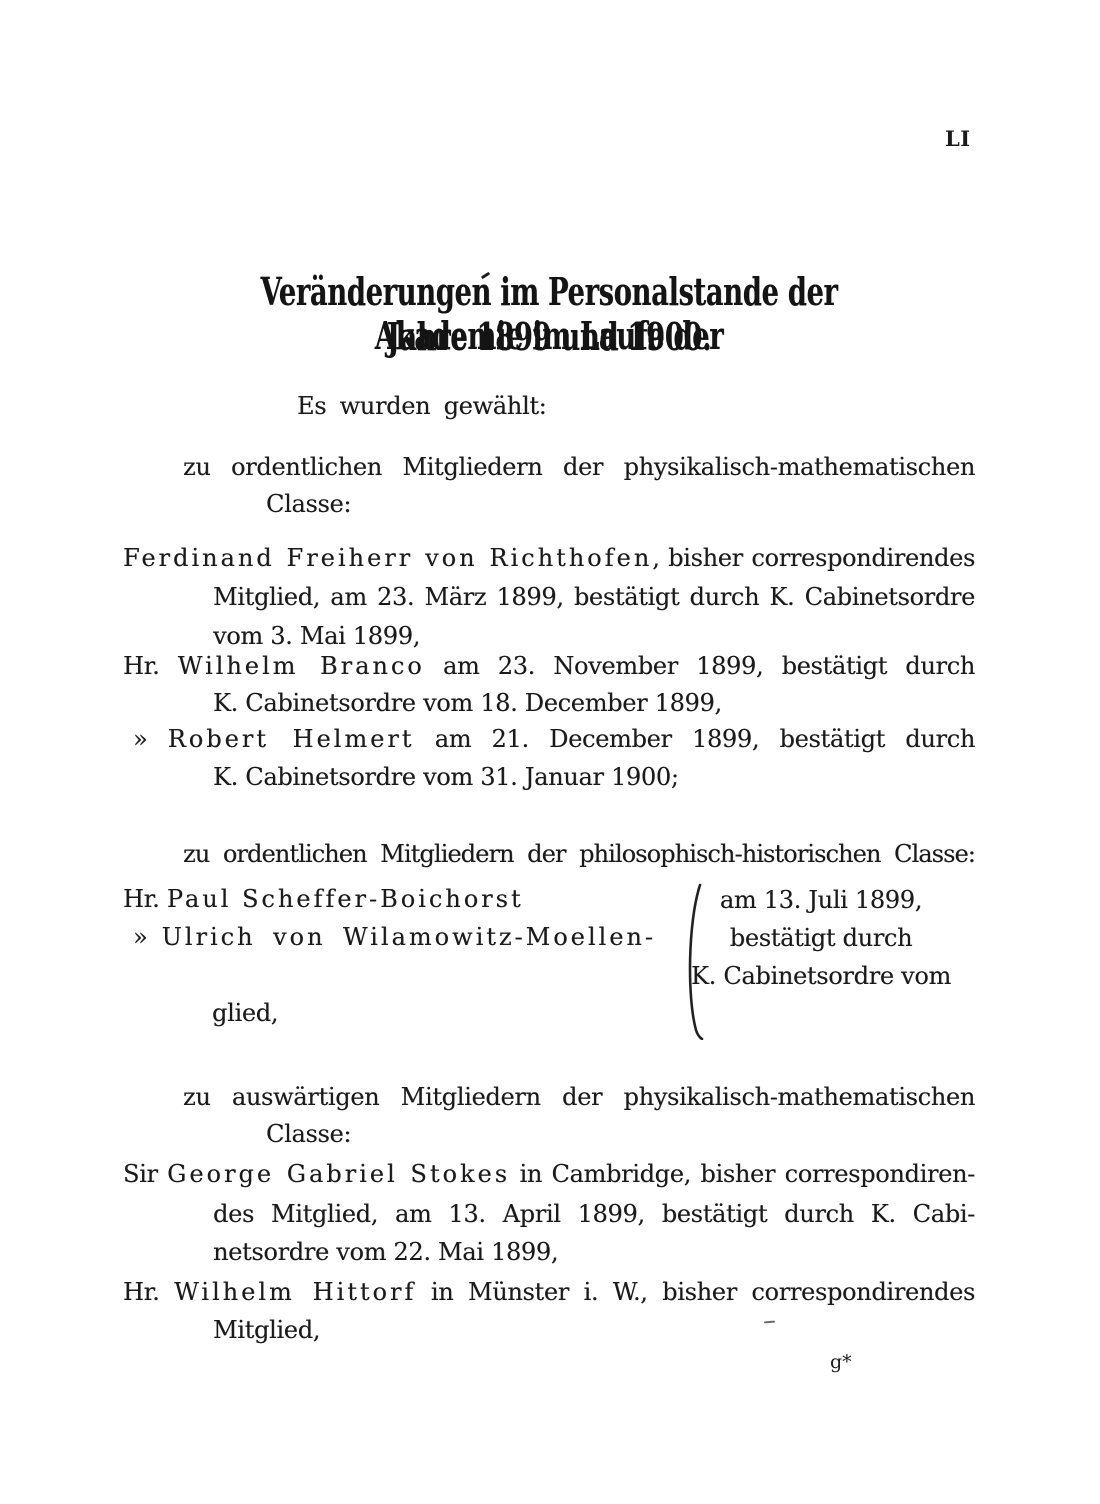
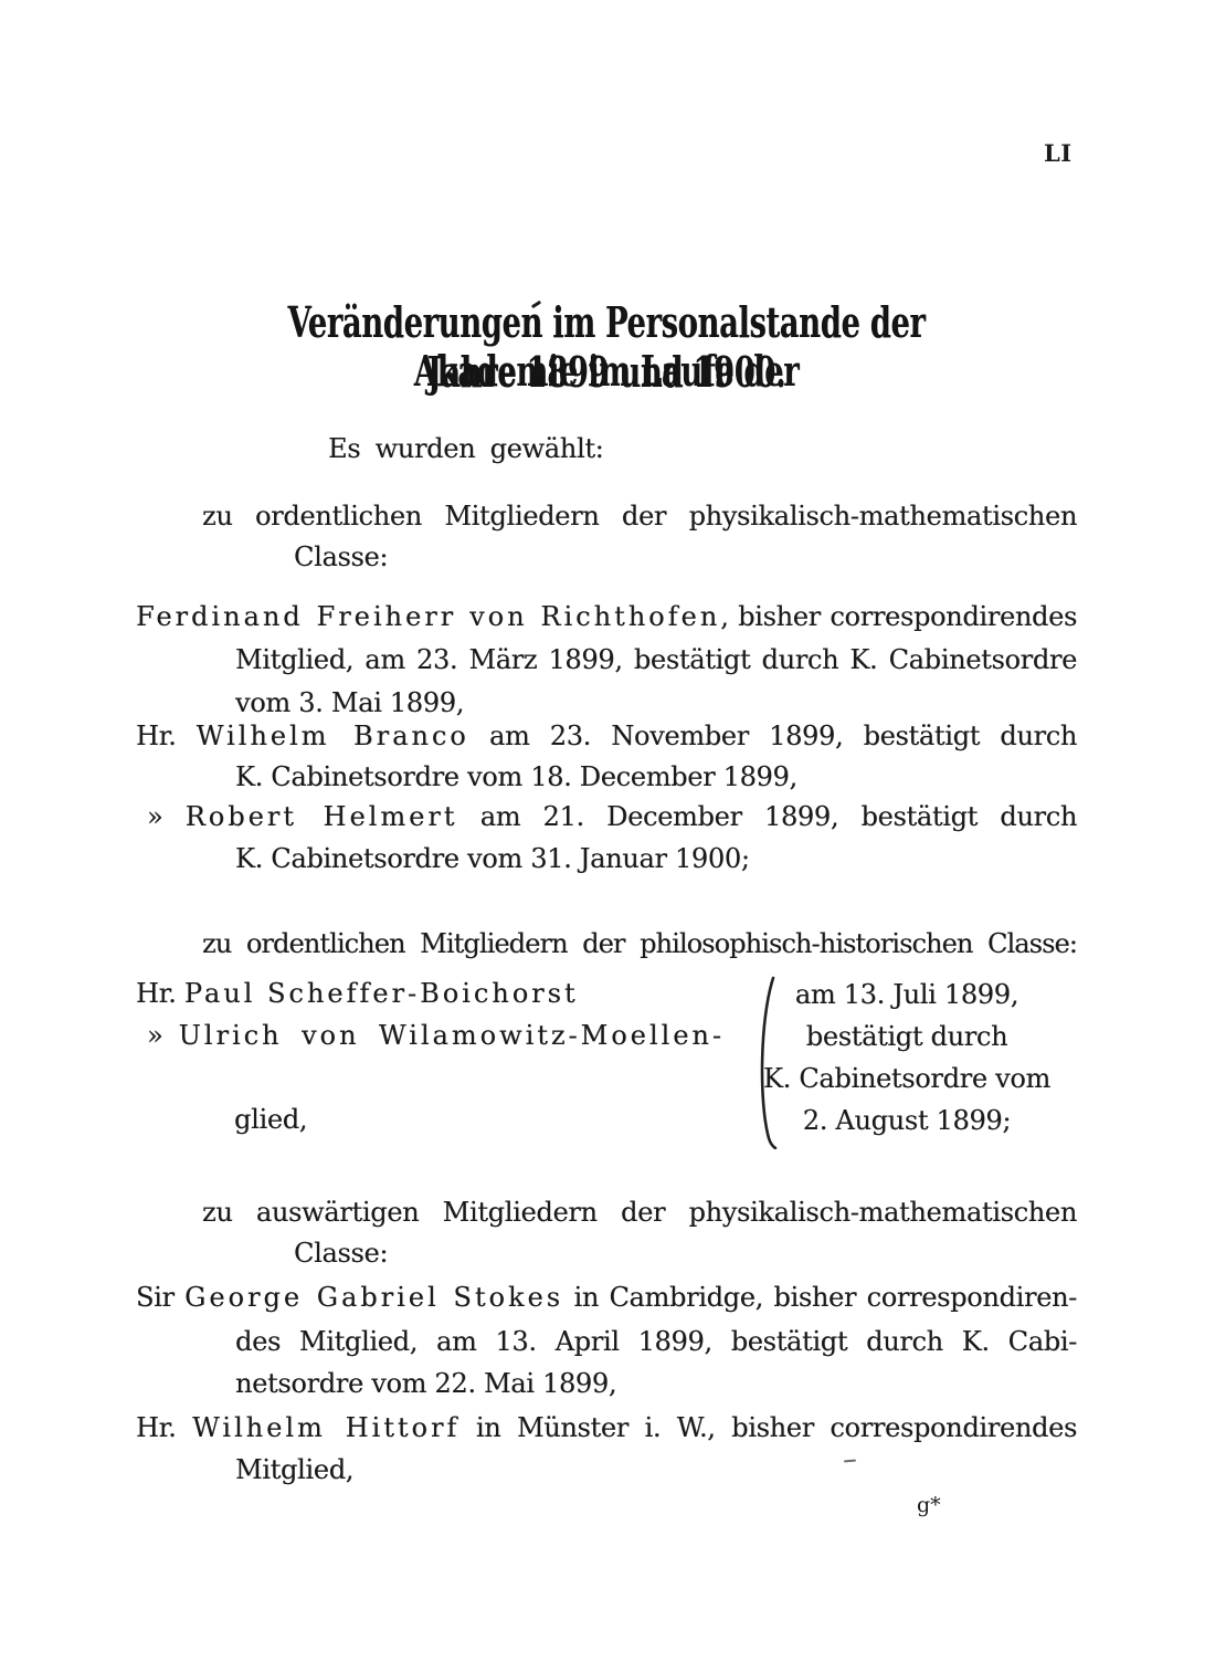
  LI
  Veränderungen im Personalstande der Akademie im Laufe der
  Jahre 1899 und 1900.
  Es wurden gewählt:
  zu ordentlichen Mitgliedern der physikalisch-mathematischen
  Classe:
  Ferdinand Freiherr von Richthofen, bisher correspondirendes
  Mitglied, am 23. März 1899, bestätigt durch K. Cabinetsordre
  vom 3. Mai 1899,
  Hr. Wilhelm Branco am 23. November 1899, bestätigt durch
  K. Cabinetsordre vom 18. December 1899,
  » Robert Helmert am 21. December 1899, bestätigt durch
  K. Cabinetsordre vom 31. Januar 1900;
  zu ordentlichen Mitgliedern der philosophisch-historischen Classe:
  Hr. Paul Scheffer-Boichorst
  » Ulrich von Wilamowitz-Moellen-
  glied,
  am 13. Juli 1899,
  bestätigt durch
  K. Cabinetsordre vom
+ 2. August 1899;
  zu auswärtigen Mitgliedern der physikalisch-mathematischen
  Classe:
  Sir George Gabriel Stokes in Cambridge, bisher correspondiren-
  des Mitglied, am 13. April 1899, bestätigt durch K. Cabi-
  netsordre vom 22. Mai 1899,
  Hr. Wilhelm Hittorf in Münster i. W., bisher correspondirendes
  Mitglied,
  g*
